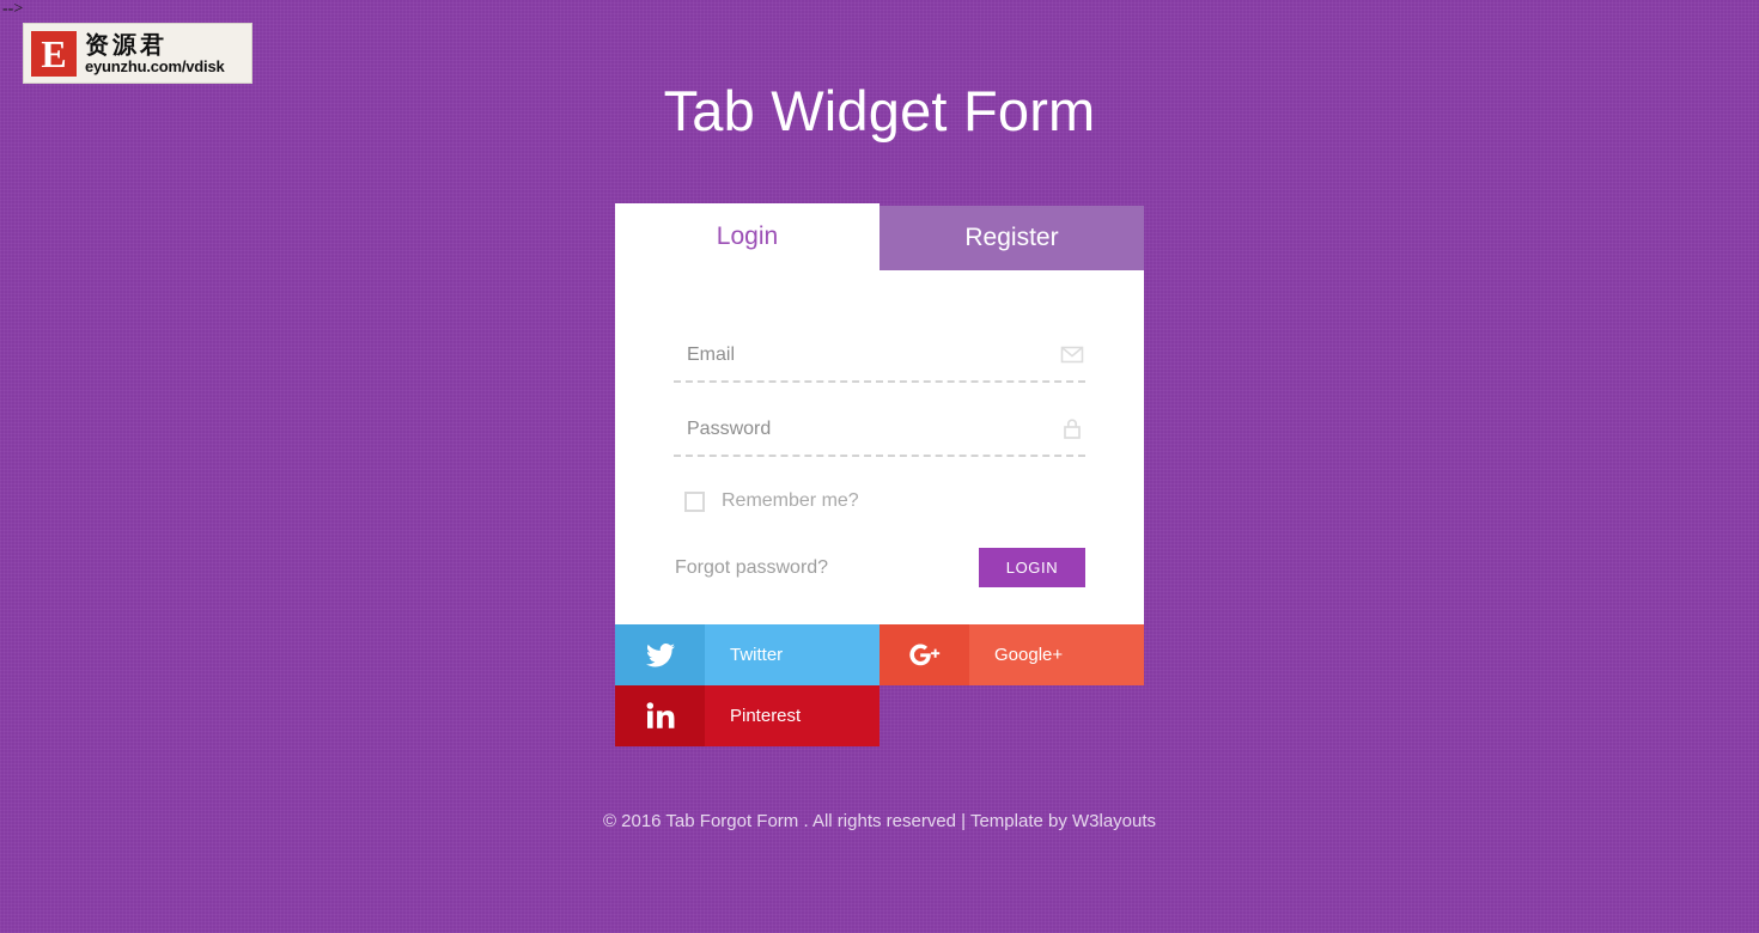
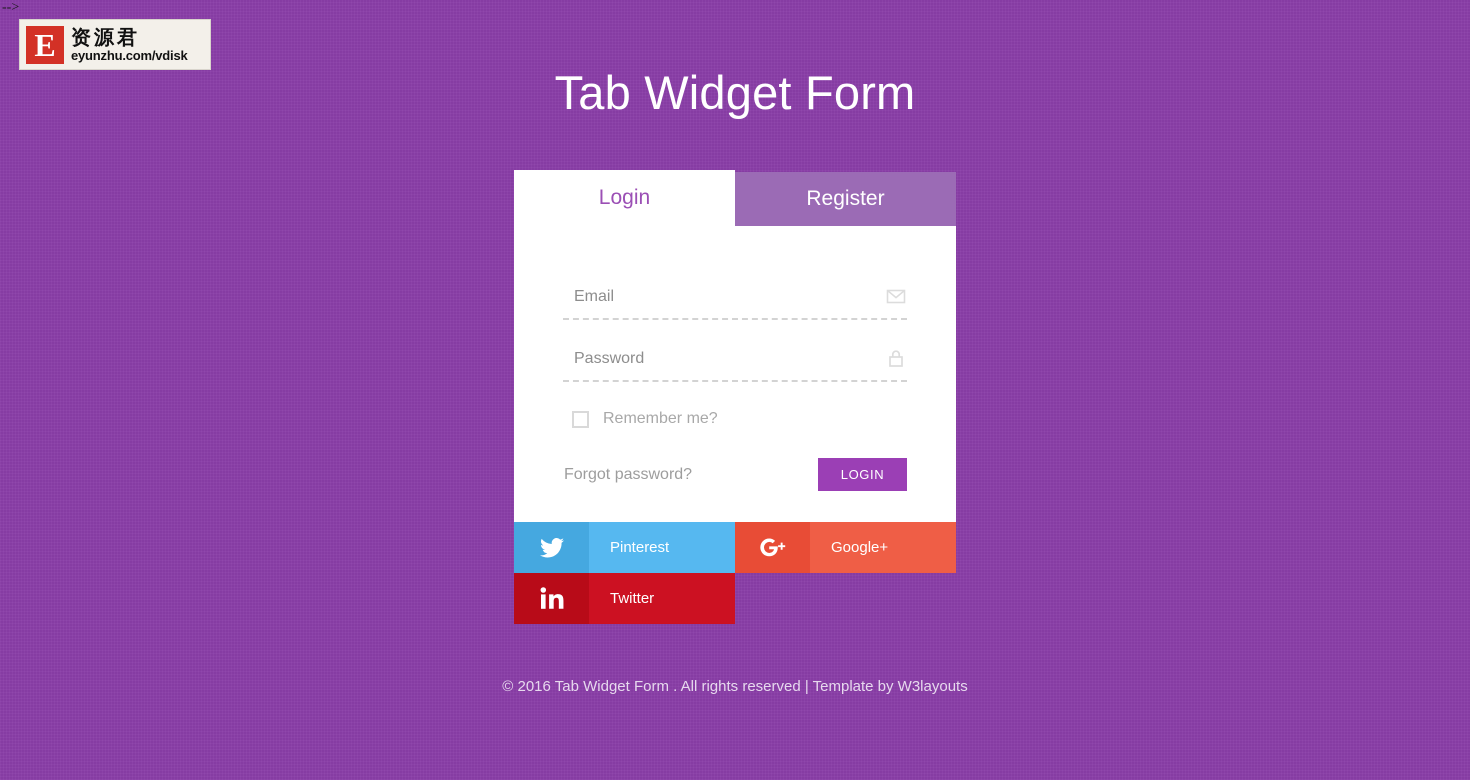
  -->
  E
  资源君
  eyunzhu.com/vdisk
  Tab Widget Form
  Login
  Register
  Email
  Password
  Remember me?
  Forgot password?
  LOGIN
- Twitter
+ Pinterest
  Google+
- Pinterest
+ Twitter
- © 2016 Tab Forgot Form . All rights reserved | Template by W3layouts
+ © 2016 Tab Widget Form . All rights reserved | Template by W3layouts
